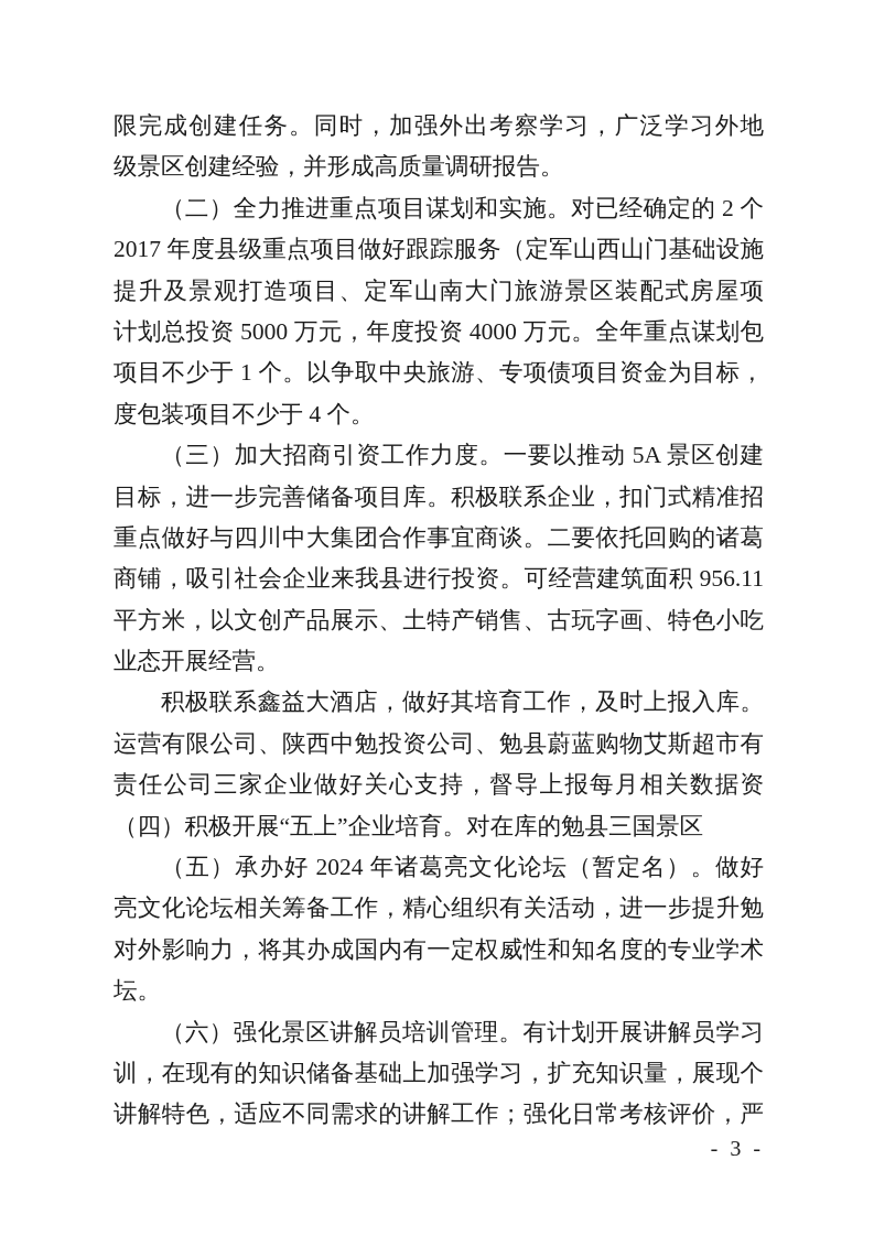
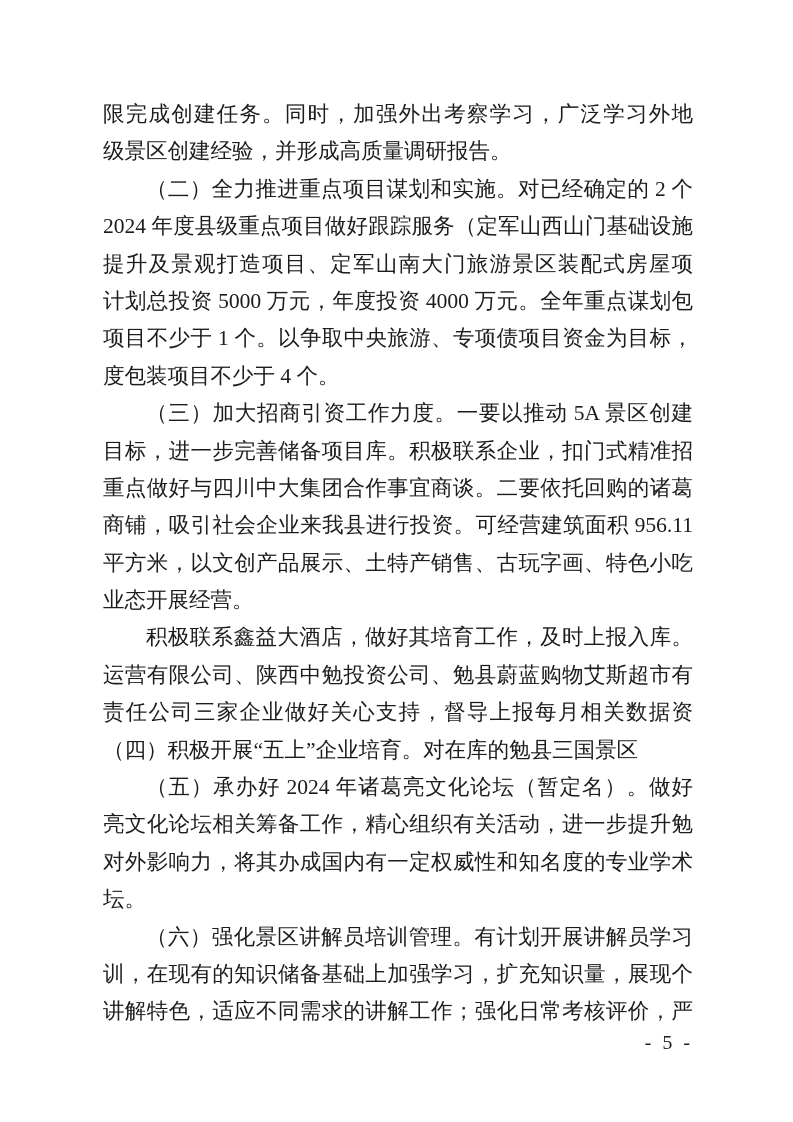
  限完成创建任务。同时，加强外出考察学习，广泛学习外地
  级景区创建经验，并形成高质量调研报告。
  （二）全力推进重点项目谋划和实施。对已经确定的 2 个
- 2017 年度县级重点项目做好跟踪服务（定军山西山门基础设施
+ 2024 年度县级重点项目做好跟踪服务（定军山西山门基础设施
  提升及景观打造项目、定军山南大门旅游景区装配式房屋项
  计划总投资 5000 万元，年度投资 4000 万元。全年重点谋划包
  项目不少于 1 个。以争取中央旅游、专项债项目资金为目标，
  度包装项目不少于 4 个。
  （三）加大招商引资工作力度。一要以推动 5A 景区创建
  目标，进一步完善储备项目库。积极联系企业，扣门式精准招
  重点做好与四川中大集团合作事宜商谈。二要依托回购的诸葛
  商铺，吸引社会企业来我县进行投资。可经营建筑面积 956.11
  平方米，以文创产品展示、土特产销售、古玩字画、特色小吃
  业态开展经营。
  积极联系鑫益大酒店，做好其培育工作，及时上报入库。
  运营有限公司、陕西中勉投资公司、勉县蔚蓝购物艾斯超市有
  责任公司三家企业做好关心支持，督导上报每月相关数据资
  （四）积极开展“五上”企业培育。对在库的勉县三国景区
  （五）承办好 2024 年诸葛亮文化论坛（暂定名）。做好
  亮文化论坛相关筹备工作，精心组织有关活动，进一步提升勉
  对外影响力，将其办成国内有一定权威性和知名度的专业学术
  坛。
  （六）强化景区讲解员培训管理。有计划开展讲解员学习
  训，在现有的知识储备基础上加强学习，扩充知识量，展现个
  讲解特色，适应不同需求的讲解工作；强化日常考核评价，严
- - 3 -
+ - 5 -
